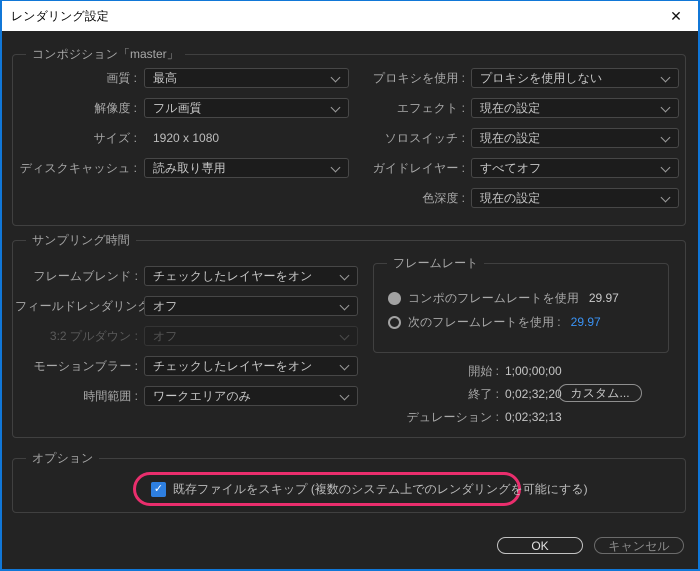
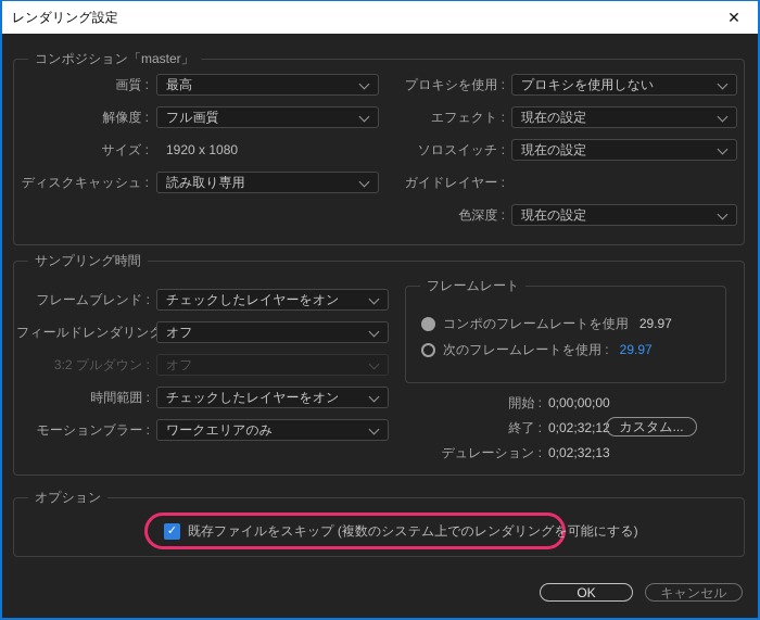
  レンダリング設定
  ✕
  コンポジション「master」
  画質 :
  最高
  解像度 :
  フル画質
  サイズ :
  1920 x 1080
  ディスクキャッシュ :
  読み取り専用
  プロキシを使用 :
  プロキシを使用しない
  エフェクト :
  現在の設定
  ソロスイッチ :
  現在の設定
  ガイドレイヤー :
- すべてオフ
  色深度 :
  現在の設定
  サンプリング時間
  フレームブレンド :
  チェックしたレイヤーをオン
  フィールドレンダリン
  オフ
  3:2 プルダウン :
  オフ
- モーションブラー :
+ 時間範囲 :
  チェックしたレイヤーをオン
- 時間範囲 :
+ モーションブラー :
  ワークエリアのみ
  フレームレート
  コンポのフレームレートを使用
  29.97
  次のフレームレートを使用 :
  29.97
  開始 :
- 1;00;00;00
+ 0;00;00;00
  終了 :
- 0;02;32;20
+ 0;02;32;12
  カスタム...
  デュレーション :
  0;02;32;13
  オプション
  ✓
  既存ファイルをスキップ (複数のシステム上でのレンダリングを可能にする)
  OK
  キャンセル
